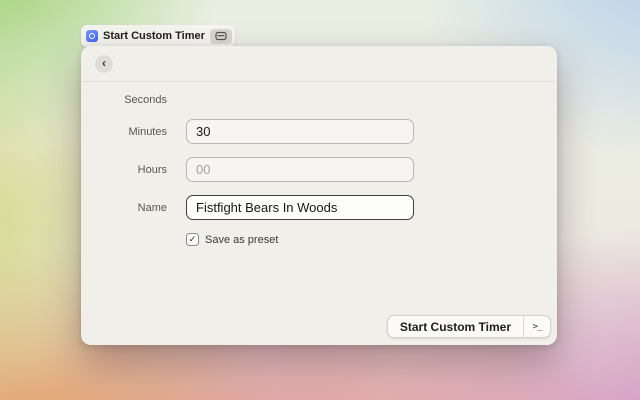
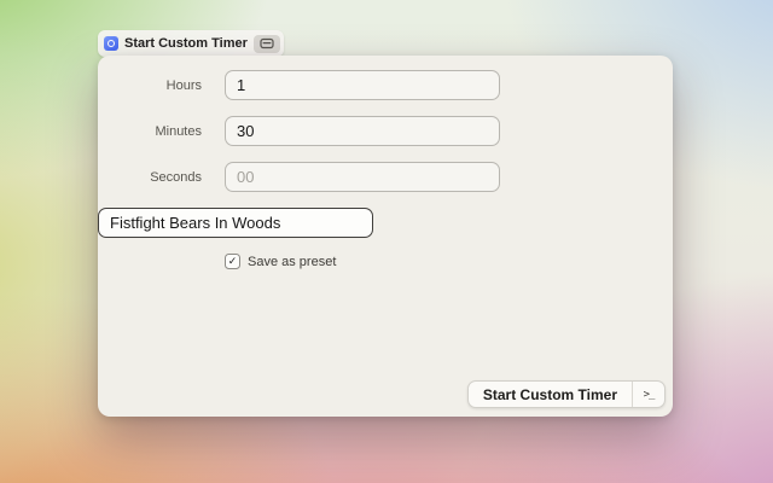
  Start Custom Timer
- ‹
- Seconds
+ Hours
+ 1
  Minutes
  30
- Hours
+ Seconds
  00
- Name
  Fistfight Bears In Woods
  ✓
  Save as preset
  Start Custom Timer
  >_
